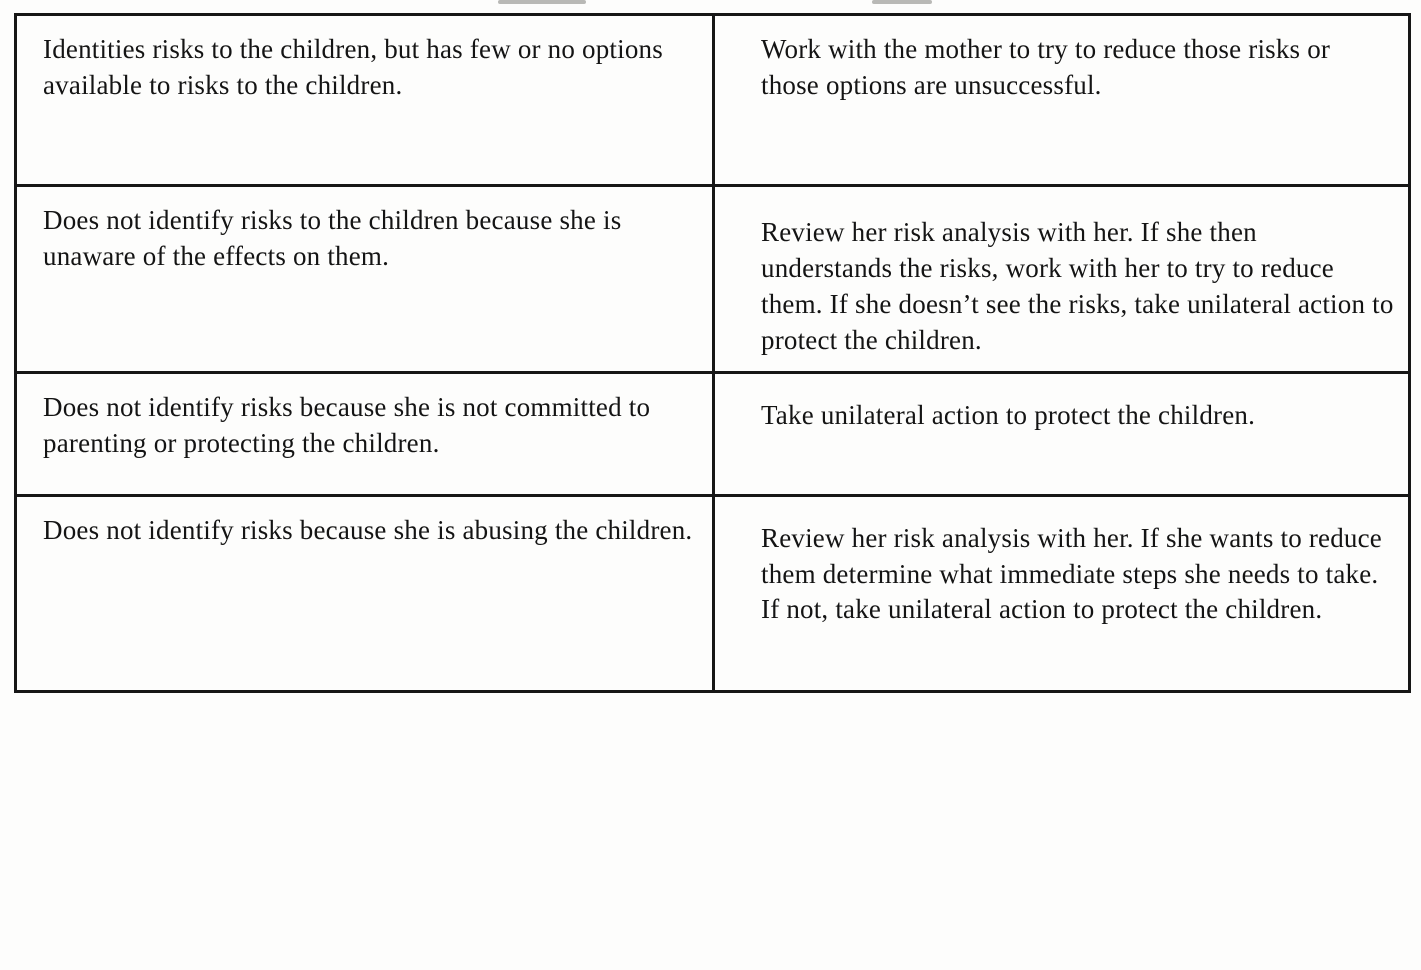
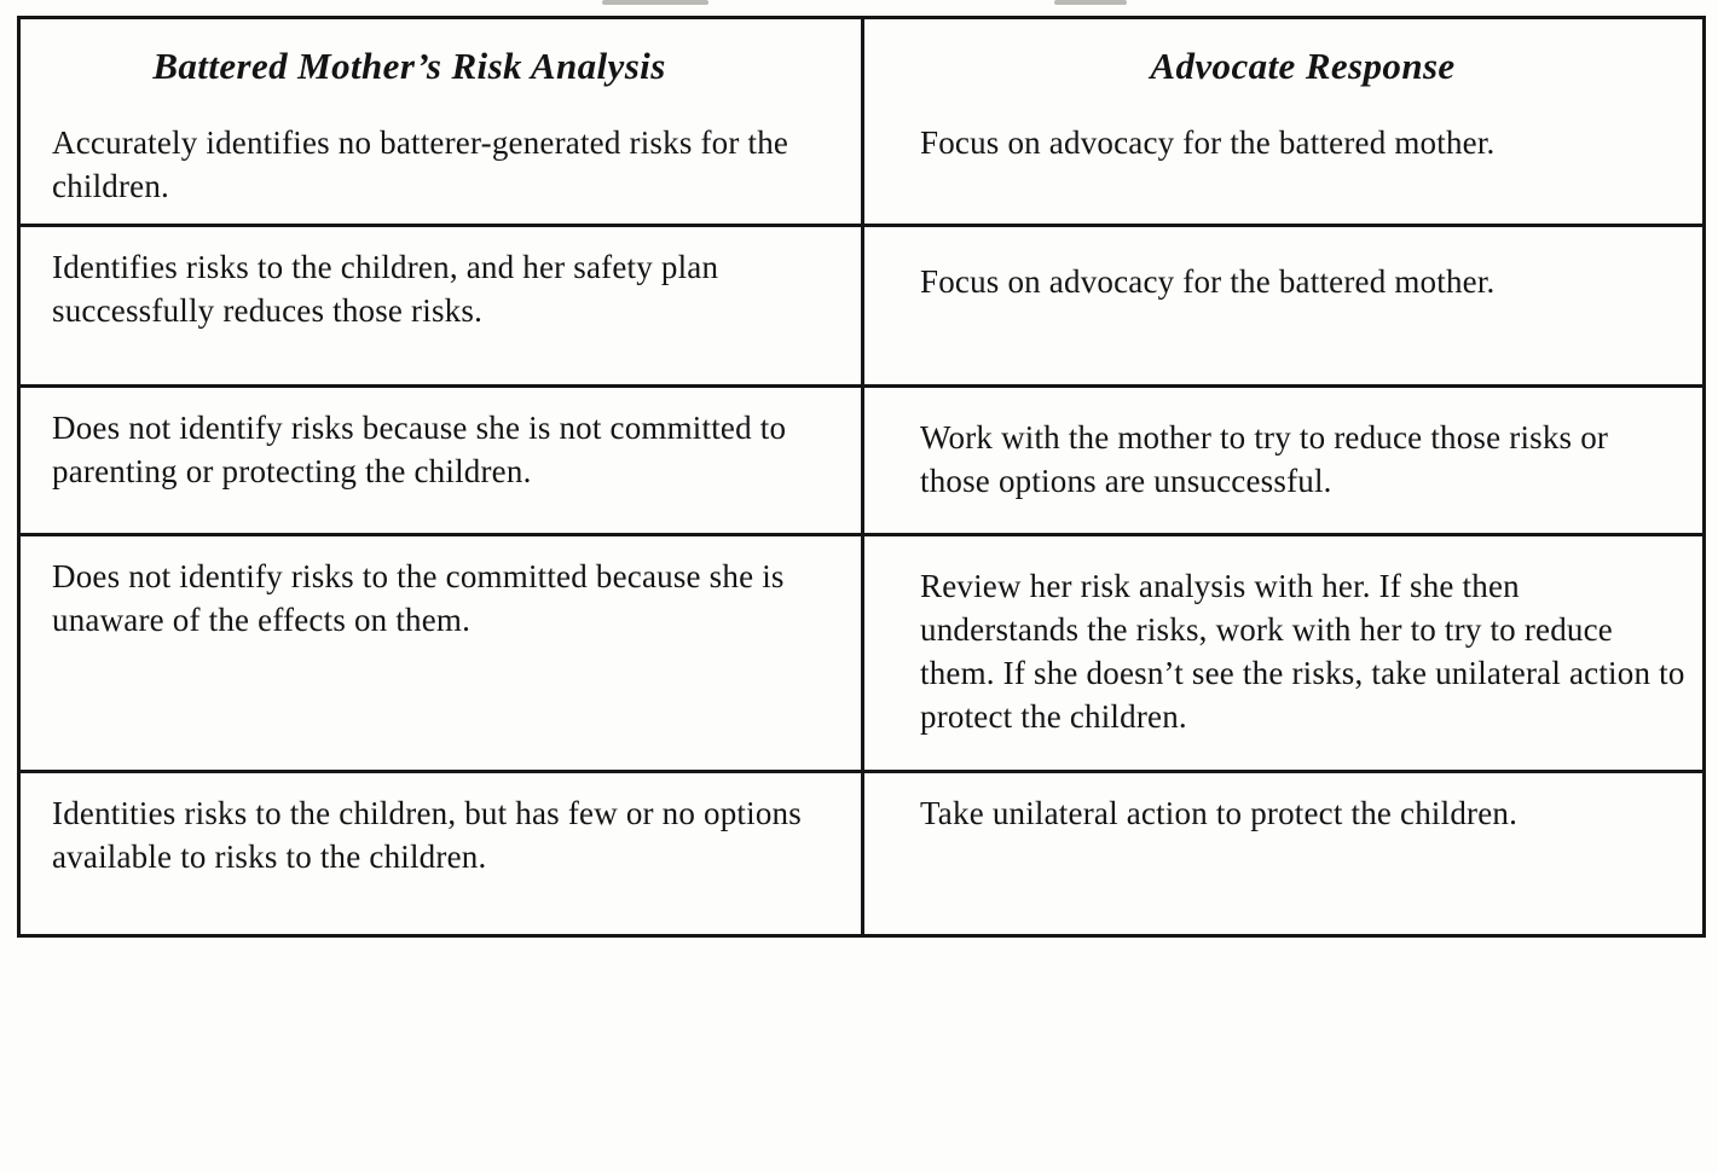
+ Battered Mother’s Risk Analysis Accurately identifies no batterer-generated risks for the children.	Advocate Response Focus on advocacy for the battered mother.
+ Identifies risks to the children, and her safety plan successfully reduces those risks.	Focus on advocacy for the battered mother.
- Identities risks to the children, but has few or no options available to risks to the children.	Work with the mother to try to reduce those risks or those options are unsuccessful.
+ Does not identify risks because she is not committed to parenting or protecting the children.	Work with the mother to try to reduce those risks or those options are unsuccessful.
- Does not identify risks to the children because she is unaware of the effects on them.	Review her risk analysis with her. If she then understands the risks, work with her to try to reduce them. If she doesn’t see the risks, take unilateral action to protect the children.
+ Does not identify risks to the committed because she is unaware of the effects on them.	Review her risk analysis with her. If she then understands the risks, work with her to try to reduce them. If she doesn’t see the risks, take unilateral action to protect the children.
- Does not identify risks because she is not committed to parenting or protecting the children.	Take unilateral action to protect the children.
+ Identities risks to the children, but has few or no options available to risks to the children.	Take unilateral action to protect the children.
- Does not identify risks because she is abusing the children.	Review her risk analysis with her. If she wants to reduce them determine what immediate steps she needs to take. If not, take unilateral action to protect the children.
